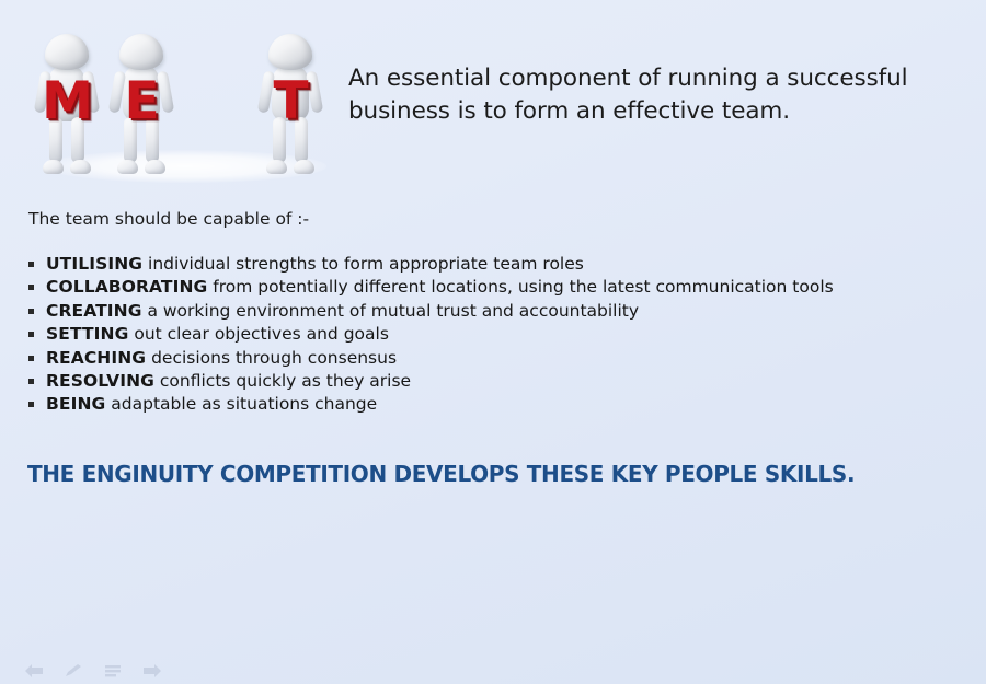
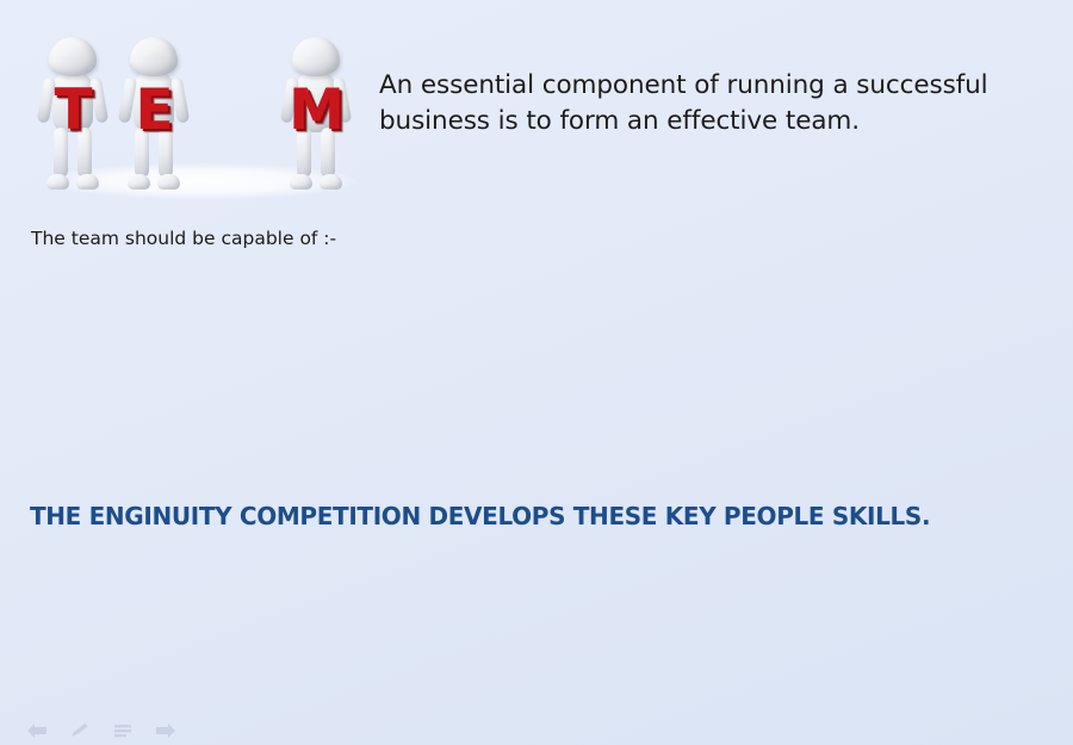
- M
+ T
  E
- T
+ M
  An essential component of running a successful business is to form an effective team.
  The team should be capable of :-
- UTILISING individual strengths to form appropriate team roles
- COLLABORATING from potentially different locations, using the latest communication tools
- CREATING a working environment of mutual trust and accountability
- SETTING out clear objectives and goals
- REACHING decisions through consensus
- RESOLVING conflicts quickly as they arise
- BEING adaptable as situations change
  THE ENGINUITY COMPETITION DEVELOPS THESE KEY PEOPLE SKILLS.
